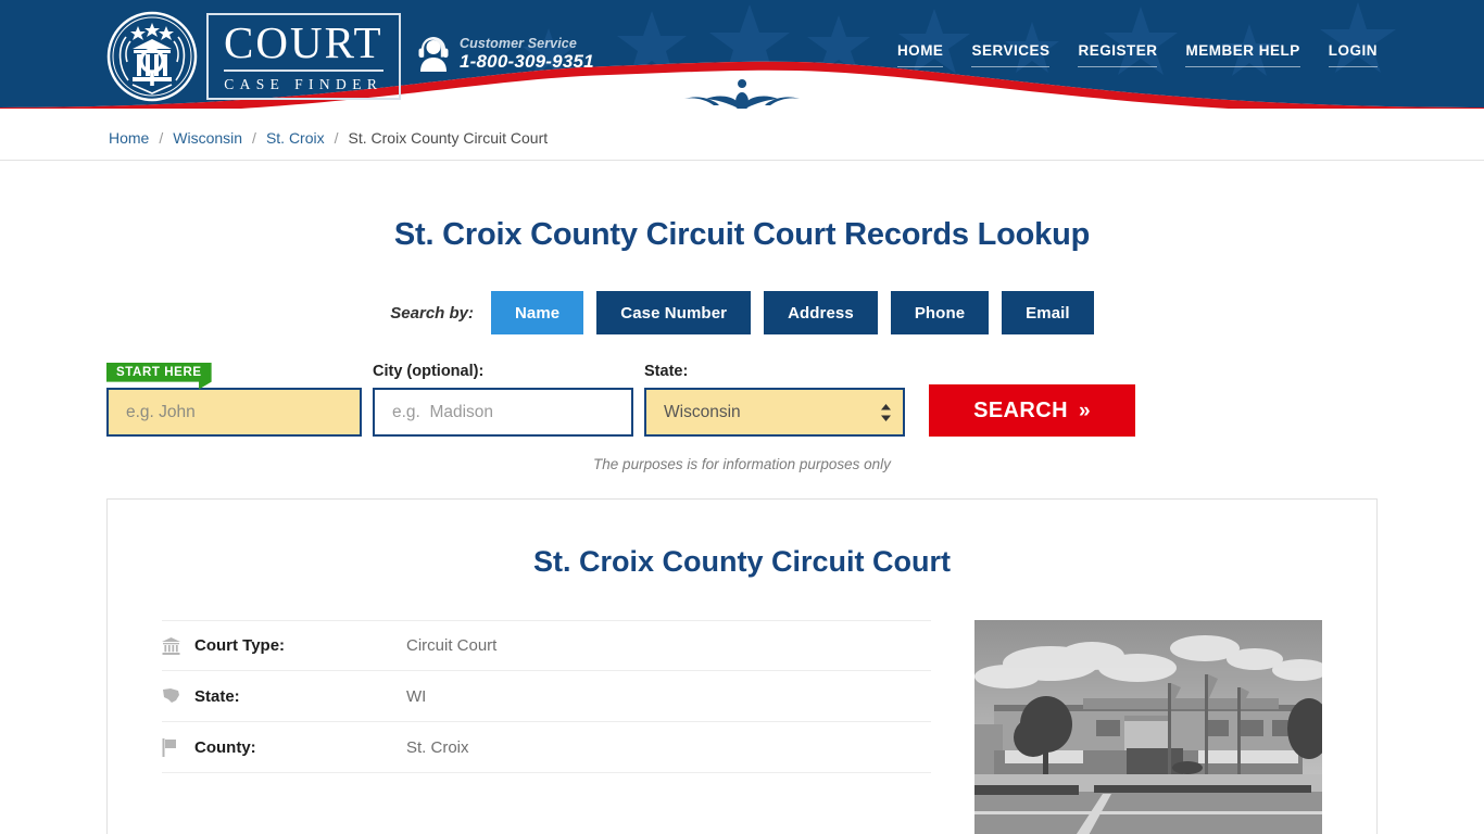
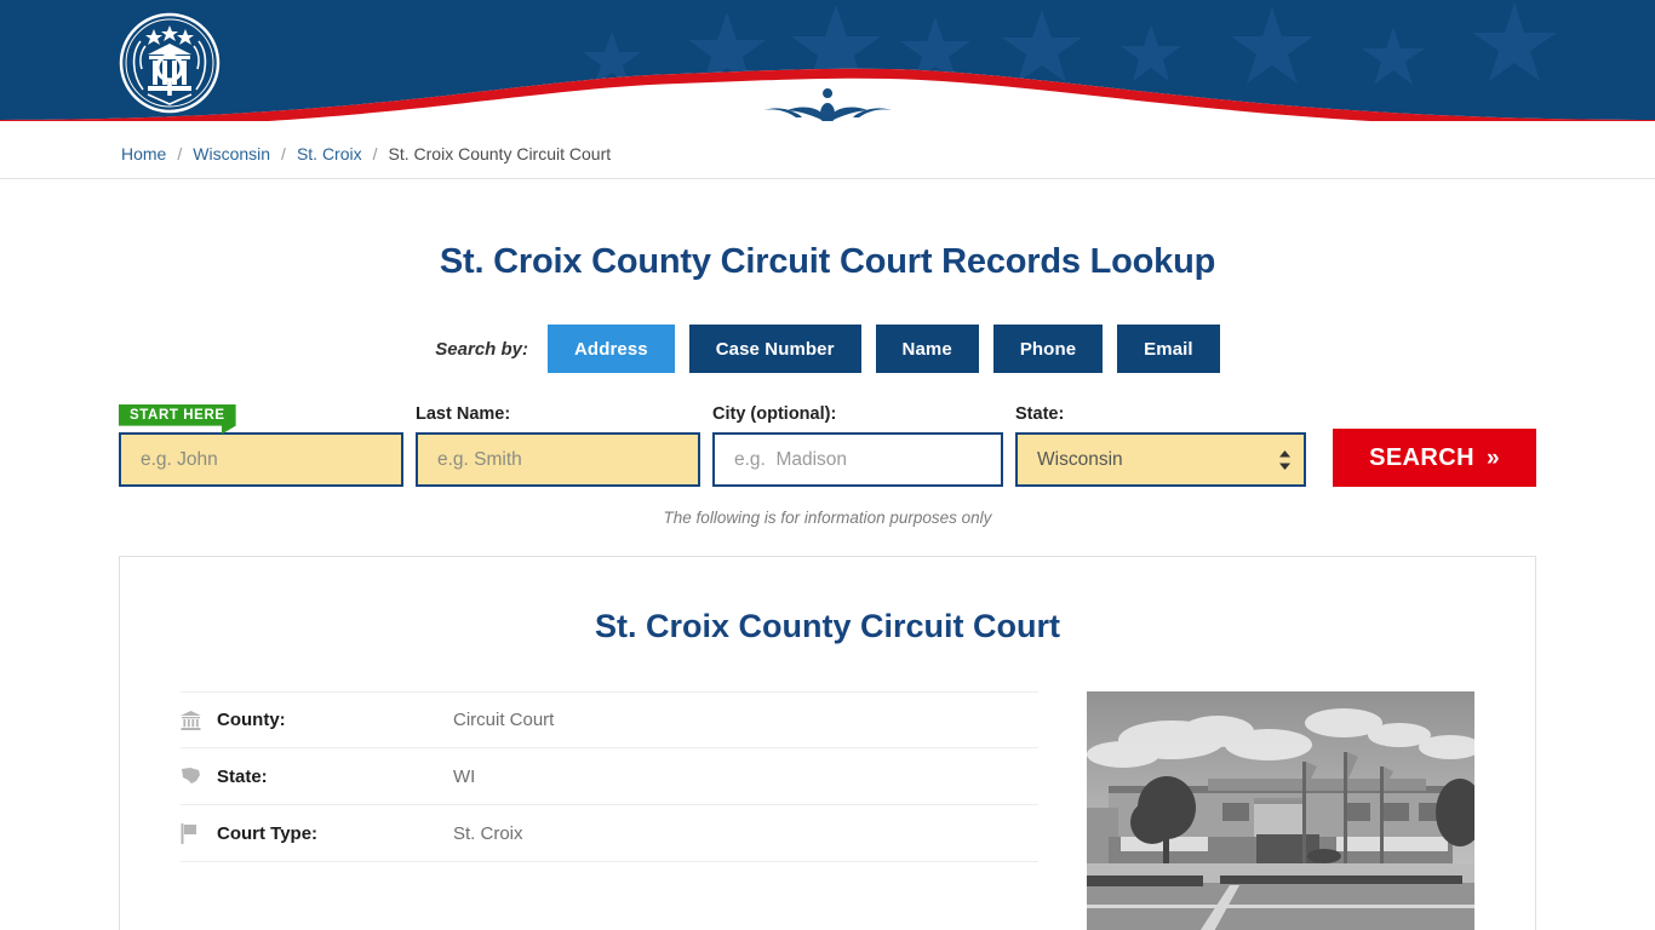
- COURT
- CASE FINDER
- Customer Service
- 1-800-309-9351
- HOME
- SERVICES
- REGISTER
- MEMBER HELP
- LOGIN
  Home
  /
  Wisconsin
  /
  St. Croix
  /
  St. Croix County Circuit Court
  St. Croix County Circuit Court Records Lookup
  Search by:
- Name
+ Address
  Case Number
- Address
+ Name
  Phone
  Email
  START HERE
  e.g. John
+ Last Name:
+ e.g. Smith
  City (optional):
  e.g. Madison
  State:
  Wisconsin
  SEARCH
  »
- The purposes is for information purposes only
+ The following is for information purposes only
  St. Croix County Circuit Court
- Court Type:
+ County:
  Circuit Court
  State:
  WI
- County:
+ Court Type:
  St. Croix
